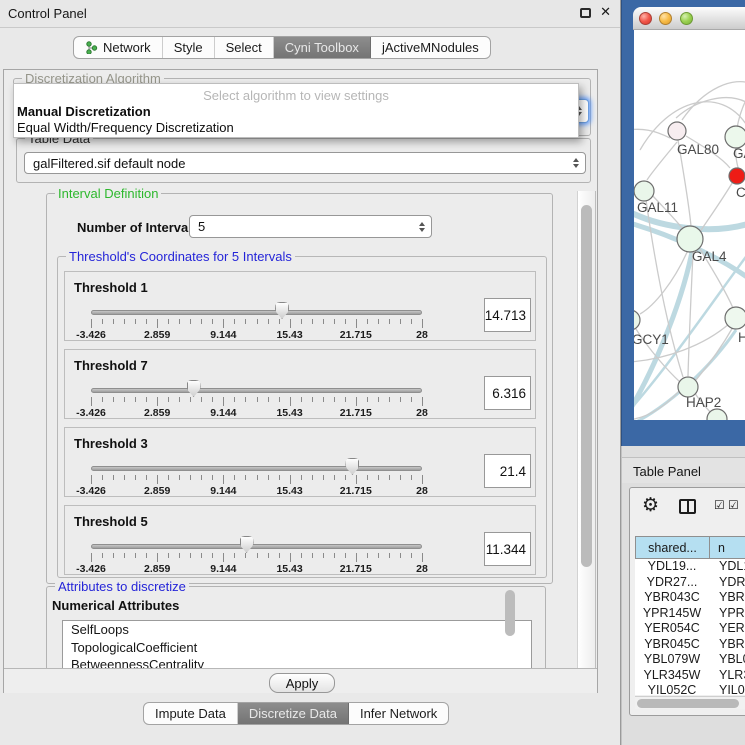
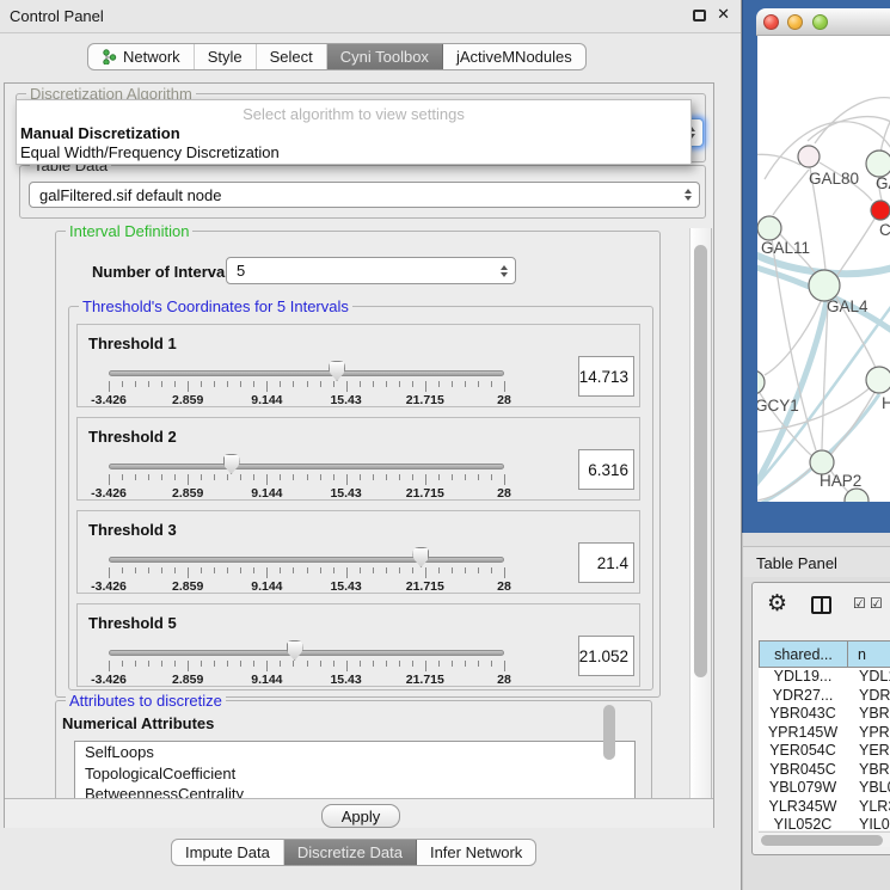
  Control Panel
  ✕
  Network
  Style
  Select
  Cyni Toolbox
  jActiveMNodules
  Discretization Algorithm
  Select algorithm to view settings
  Manual Discretization
  Equal Width/Frequency Discretization
  Table Data
  galFiltered.sif default node
  Interval Definition
  Number of Interva
  5
  Threshold's Coordinates for 5 Intervals
  Threshold 1
  -3.426
  2.859
  9.144
  15.43
  21.715
  28
  14.713
- Threshold 7
+ Threshold 2
  -3.426
  2.859
  9.144
  15.43
  21.715
  28
  6.316
  Threshold 3
  -3.426
  2.859
  9.144
  15.43
  21.715
  28
  21.4
  Threshold 5
  -3.426
  2.859
  9.144
  15.43
  21.715
  28
- 11.344
+ 21.052
  Attributes to discretize
  Numerical Attributes
  SelfLoops
  TopologicalCoefficient
  BetweennessCentrality
  Apply
  Impute Data
  Discretize Data
  Infer Network
  GAL80
  C
  GAL11
  GAL4
  GCY1
  H
  HAP2
  Table Panel
  ⚙
  ☑
  ☑
  shared...
  n
  YDL19...
  YDL
  YDR27...
  YDR
  YBR043C
  YBR
  YPR145W
  YPR
  YER054C
  YER
  YBR045C
  YBR
  YBL079W
  YBL
  YLR345W
  YLR
  YIL052C
  YIL0
